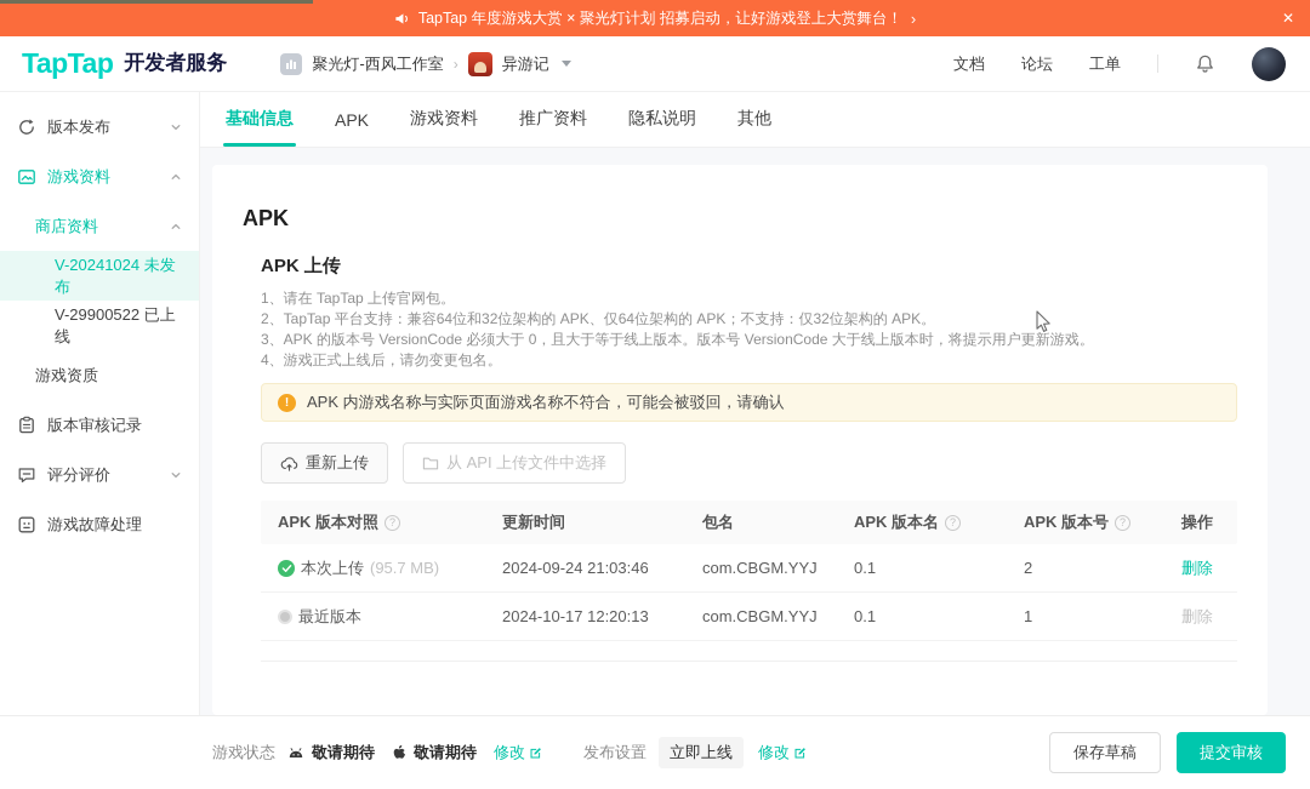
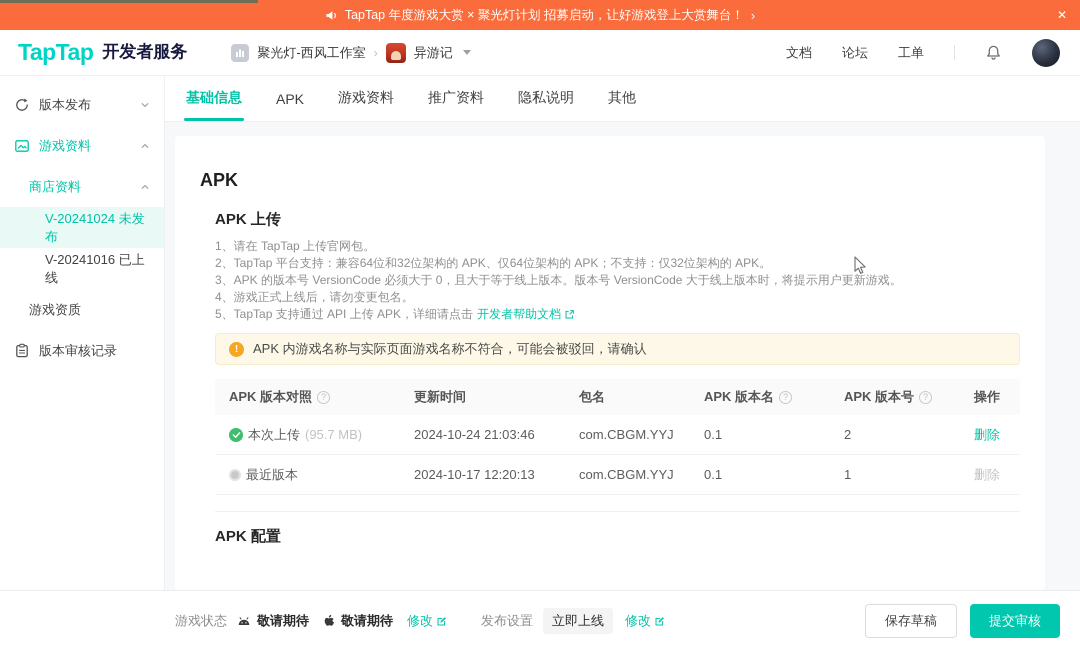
  TapTap 年度游戏大赏 × 聚光灯计划 招募启动，让好游戏登上大赏舞台！
  ›
  ✕
  TapTap
  开发者服务
  聚光灯-西风工作室
  ›
  异游记
  文档
  论坛
  工单
  版本发布
  游戏资料
  商店资料
  V-20241024 未发布
- V-29900522 已上线
+ V-20241016 已上线
  游戏资质
  版本审核记录
- 评分评价
- 游戏故障处理
  基础信息
  APK
  游戏资料
  推广资料
  隐私说明
  其他
  APK
  APK 上传
  1、请在 TapTap 上传官网包。
  2、TapTap 平台支持：兼容64位和32位架构的 APK、仅64位架构的 APK；不支持：仅32位架构的 APK。
  3、APK 的版本号 VersionCode 必须大于 0，且大于等于线上版本。版本号 VersionCode 大于线上版本时，将提示用户更新游戏。
  4、游戏正式上线后，请勿变更包名。
+ 5、TapTap 支持通过 API 上传 APK，详细请点击
+ 开发者帮助文档
  !
  APK 内游戏名称与实际页面游戏名称不符合，可能会被驳回，请确认
- 重新上传
- 从 API 上传文件中选择
  APK 版本对照
  ?
  更新时间
  包名
  APK 版本名
  ?
  APK 版本号
  ?
  操作
  本次上传
  (95.7 MB)
- 2024-09-24 21:03:46
+ 2024-10-24 21:03:46
  com.CBGM.YYJ
  0.1
  2
  删除
  最近版本
  2024-10-17 12:20:13
  com.CBGM.YYJ
  0.1
  1
  删除
+ APK 配置
  游戏状态
  敬请期待
  敬请期待
  修改
  发布设置
  立即上线
  修改
  保存草稿
  提交审核
